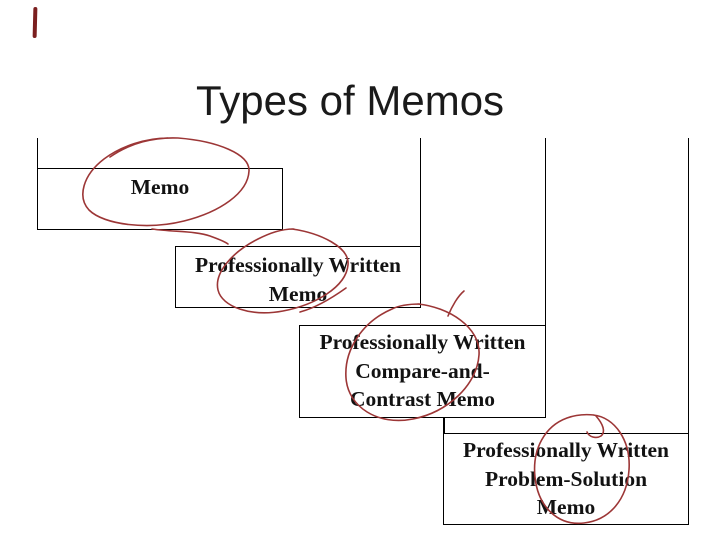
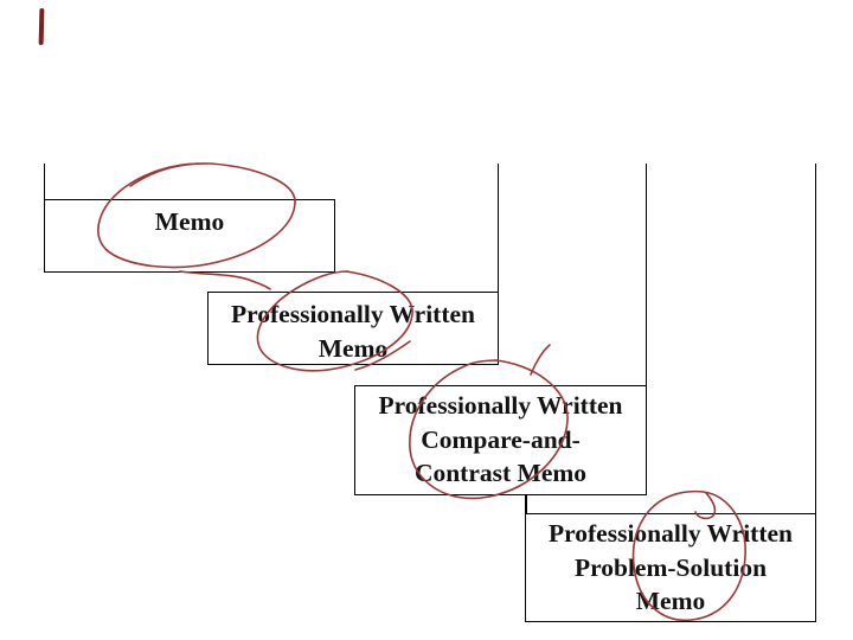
- Types of Memos
  Memo
  Professionally Written
  Memo
  Professionally Written
  Compare-and-
  Contrast Memo
  Professionally Written
  Problem-Solution
  emo
